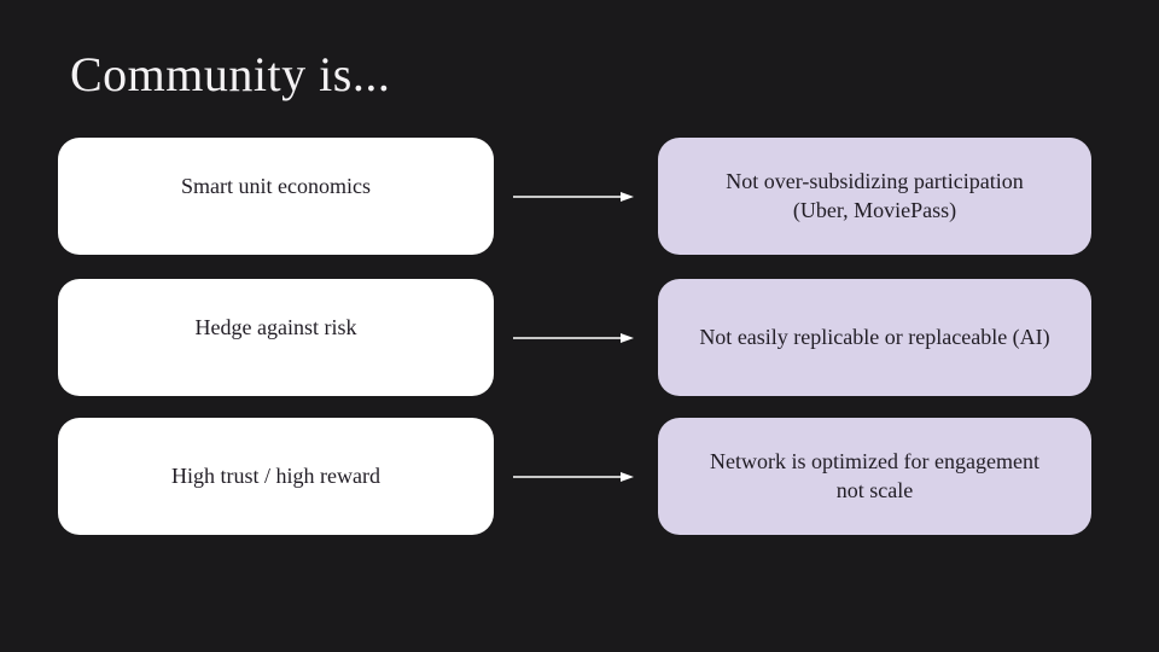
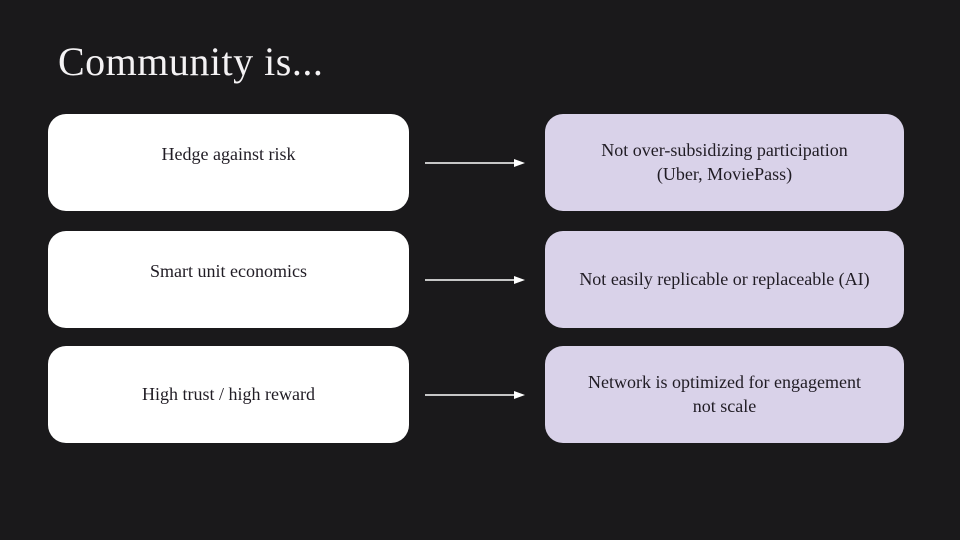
  Community is...
- Smart unit economics
+ Hedge against risk
  Not over-subsidizing participation
  (Uber, MoviePass)
- Hedge against risk
+ Smart unit economics
  Not easily replicable or replaceable (AI)
  High trust / high reward
  Network is optimized for engagement
  not scale
